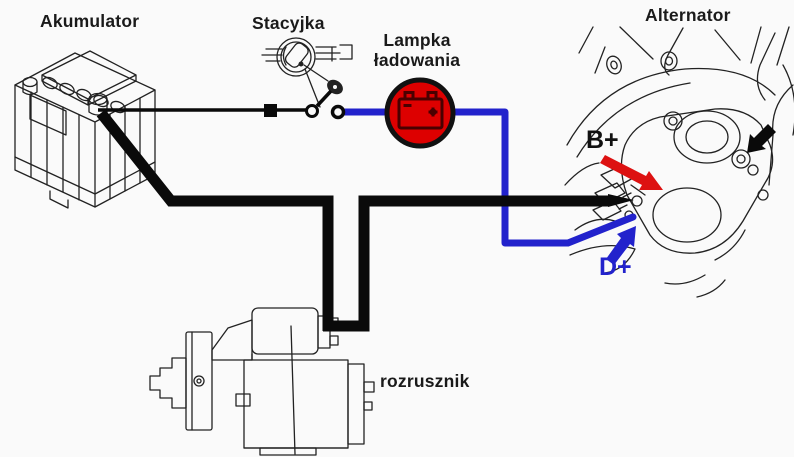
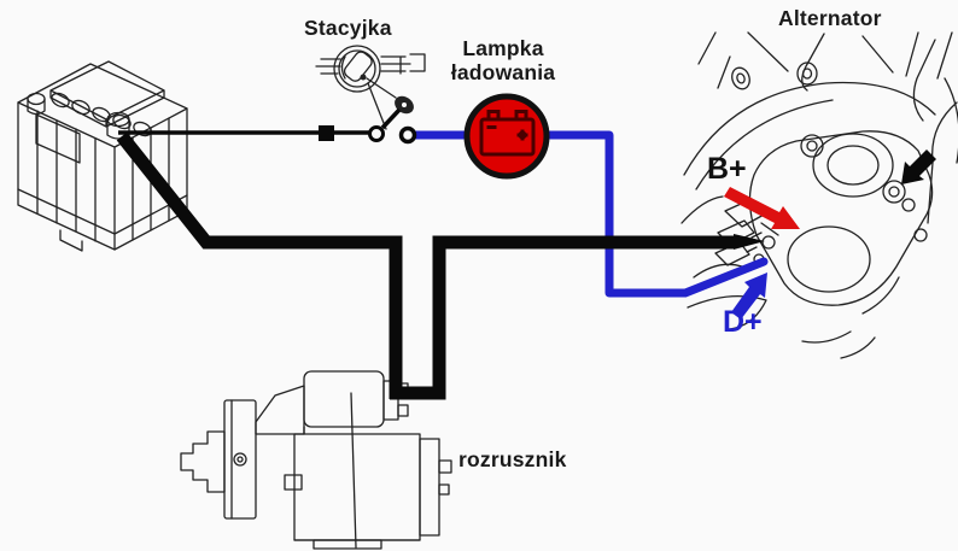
- Akumulator
  Stacyjka
  Lampka
  ładowania
  Alternator
  rozrusznik
  B+
  D+
